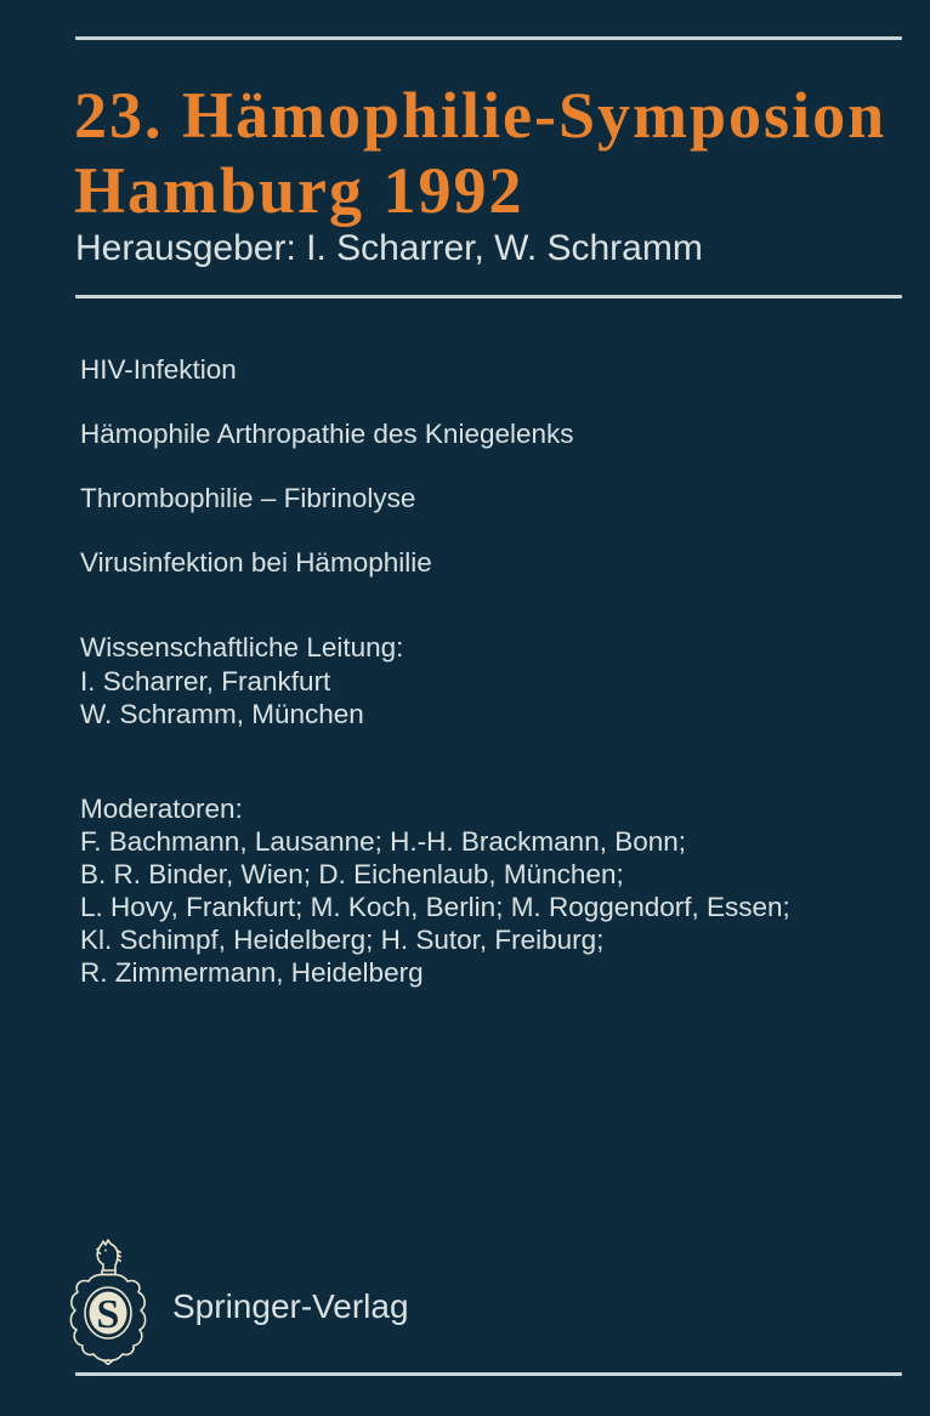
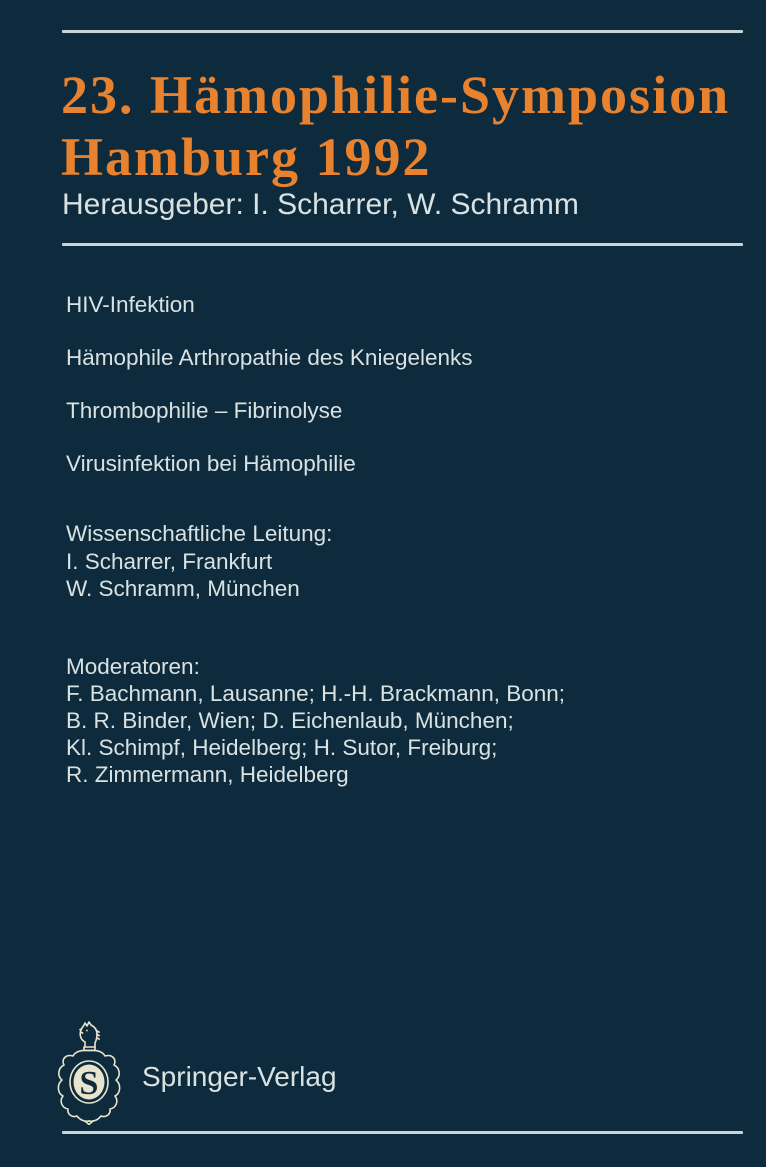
  23. Hämophilie-Symposion
  Hamburg 1992
  Herausgeber: I. Scharrer, W. Schramm
  HIV-Infektion
  Hämophile Arthropathie des Kniegelenks
  Thrombophilie – Fibrinolyse
  Virusinfektion bei Hämophilie
  Wissenschaftliche Leitung:
  I. Scharrer, Frankfurt
  W. Schramm, München
  Moderatoren:
  F. Bachmann, Lausanne; H.-H. Brackmann, Bonn;
  B. R. Binder, Wien; D. Eichenlaub, München;
- L. Hovy, Frankfurt; M. Koch, Berlin; M. Roggendorf, Essen;
  Kl. Schimpf, Heidelberg; H. Sutor, Freiburg;
  R. Zimmermann, Heidelberg
  S
  Springer-Verlag
